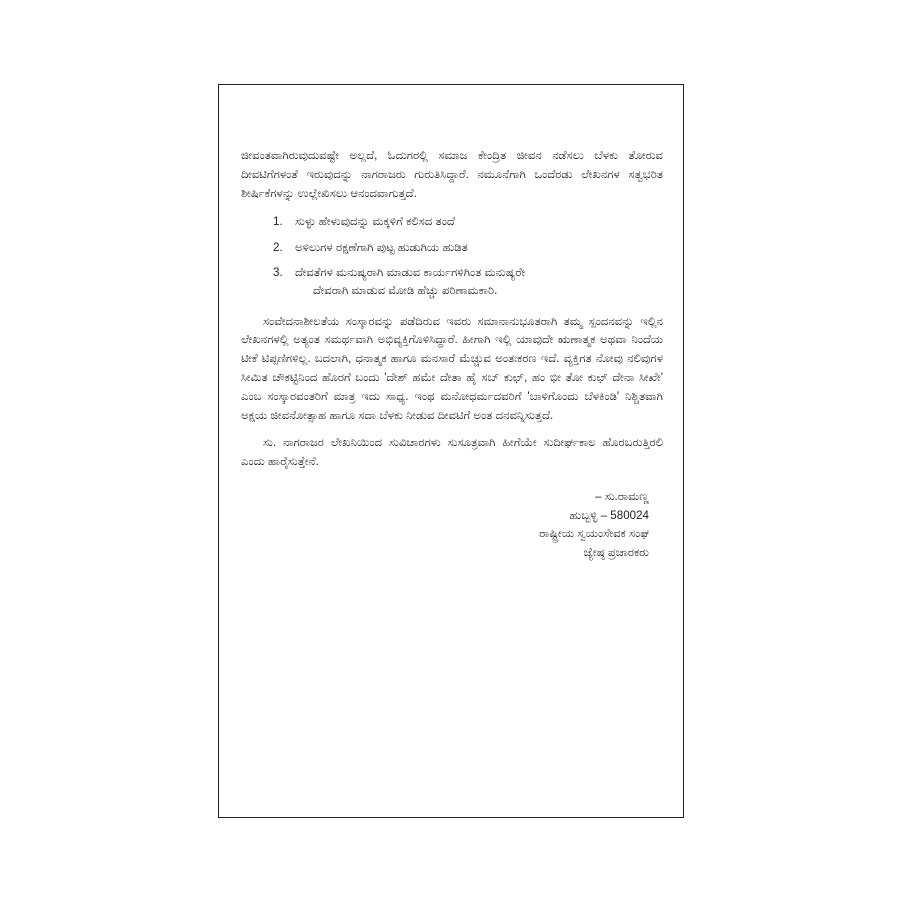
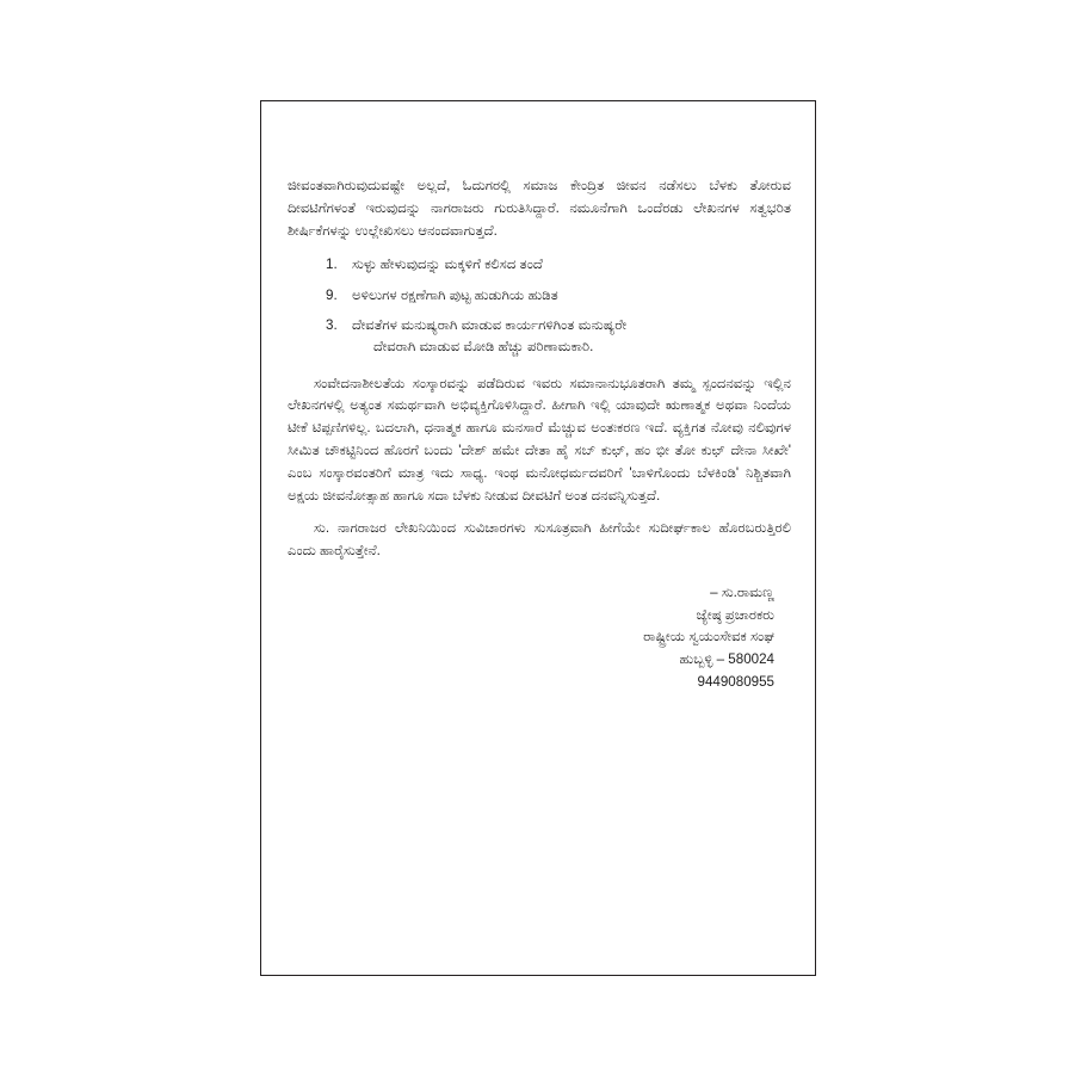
  ಜೀವಂತವಾಗಿರುವುದುವಷ್ಟೇ ಅಲ್ಲದೆ, ಓದುಗರಲ್ಲಿ ಸಮಾಜ ಕೇಂದ್ರಿತ ಜೀವನ ನಡೆಸಲು ಬೆಳಕು ತೋರುವ ದೀವಟಿಗೆಗಳಂತೆ ಇರುವುದನ್ನು ನಾಗರಾಜರು ಗುರುತಿಸಿದ್ದಾರೆ. ನಮೂನೆಗಾಗಿ ಒಂದೆರಡು ಲೇಖನಗಳ ಸತ್ವಭರಿತ ಶೀರ್ಷಿಕೆಗಳನ್ನು ಉಲ್ಲೇಖಿಸಲು ಆನಂದವಾಗುತ್ತದೆ.
  1.
  ಸುಳ್ಳು ಹೇಳುವುದನ್ನು ಮಕ್ಕಳಿಗೆ ಕಲಿಸದ ತಂದೆ
- 2.
+ 9.
  ಅಳಿಲುಗಳ ರಕ್ಷಣೆಗಾಗಿ ಪುಟ್ಟ ಹುಡುಗಿಯ ಹುಡಿತ
  3.
  ದೇವತೆಗಳ ಮನುಷ್ಯರಾಗಿ ಮಾಡುವ ಕಾರ್ಯಗಳಿಗಿಂತ ಮನುಷ್ಯರೇ
  ದೇವರಾಗಿ ಮಾಡುವ ಮೋಡಿ ಹೆಚ್ಚು ಪರಿಣಾಮಕಾರಿ.
  ಸಂವೇದನಾಶೀಲತೆಯ ಸಂಸ್ಕಾರವನ್ನು ಪಡೆದಿರುವ ಇವರು ಸಮಾನಾನುಭೂತರಾಗಿ ತಮ್ಮ ಸ್ಪಂದನವನ್ನು ಇಲ್ಲಿನ ಲೇಖನಗಳಲ್ಲಿ ಅತ್ಯಂತ ಸಮರ್ಥವಾಗಿ ಅಭಿವ್ಯಕ್ತಿಗೊಳಿಸಿದ್ದಾರೆ. ಹೀಗಾಗಿ ಇಲ್ಲಿ ಯಾವುದೇ ಋಣಾತ್ಮಕ ಅಥವಾ ನಿಂದೆಯ ಟೀಕೆ ಟಿಪ್ಪಣಿಗಳಿಲ್ಲ. ಬದಲಾಗಿ, ಧನಾತ್ಮಕ ಹಾಗೂ ಮನಸಾರೆ ಮೆಚ್ಚುವ ಅಂತಃಕರಣ ಇದೆ. ವ್ಯಕ್ತಿಗತ ನೋವು ನಲಿವುಗಳ ಸೀಮಿತ ಚೌಕಟ್ಟಿನಿಂದ ಹೊರಗೆ ಬಂದು 'ದೇಶ್ ಹಮೇ ದೇತಾ ಹೈ ಸಬ್ ಕುಛ್, ಹಂ ಭೀ ತೋ ಕುಛ್ ದೇನಾ ಸೀಖೇ' ಎಂಬ ಸಂಸ್ಕಾರವಂತರಿಗೆ ಮಾತ್ರ ಇದು ಸಾಧ್ಯ. ಇಂಥ ಮನೋಧರ್ಮದವರಿಗೆ 'ಬಾಳಿಗೊಂದು ಬೆಳಕಿಂಡಿ' ನಿಶ್ಚಿತವಾಗಿ ಅಕ್ಷಯ ಜೀವನೋತ್ಸಾಹ ಹಾಗೂ ಸದಾ ಬೆಳಕು ನೀಡುವ ದೀವಟಿಗೆ ಅಂತ ದನವನ್ನಿಸುತ್ತದೆ.
  ಸು. ನಾಗರಾಜರ ಲೇಖನಿಯಿಂದ ಸುವಿಚಾರಗಳು ಸುಸೂತ್ರವಾಗಿ ಹೀಗೆಯೇ ಸುದೀರ್ಘಕಾಲ ಹೊರಬರುತ್ತಿರಲಿ ಎಂದು ಹಾರೈಸುತ್ತೇನೆ.
  – ಸು.ರಾಮಣ್ಣ
- ಹುಬ್ಬಳ್ಳಿ – 580024
+ ಜ್ಯೇಷ್ಠ ಪ್ರಚಾರಕರು
  ರಾಷ್ಟ್ರೀಯ ಸ್ವಯಂಸೇವಕ ಸಂಘ
- ಜ್ಯೇಷ್ಠ ಪ್ರಚಾರಕರು
+ ಹುಬ್ಬಳ್ಳಿ – 580024
+ 9449080955
